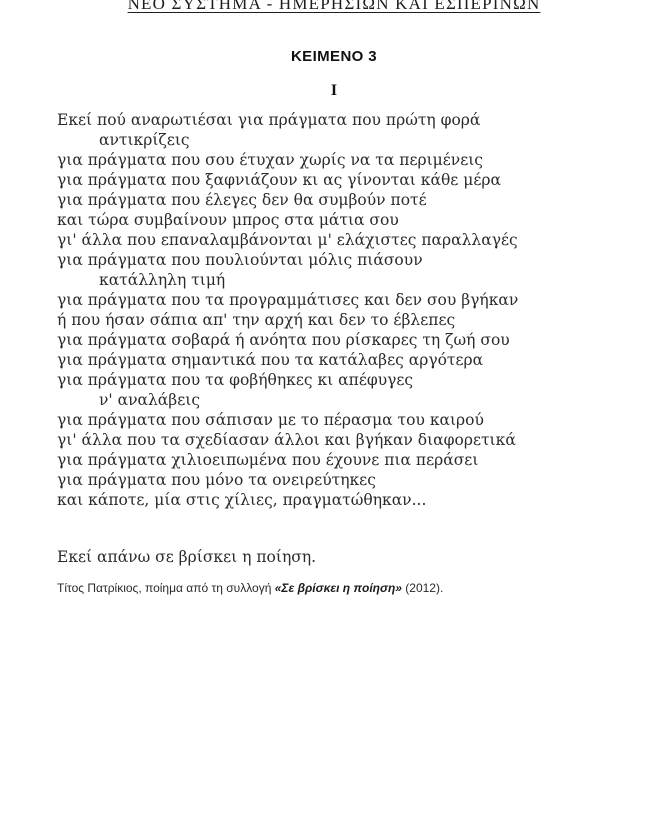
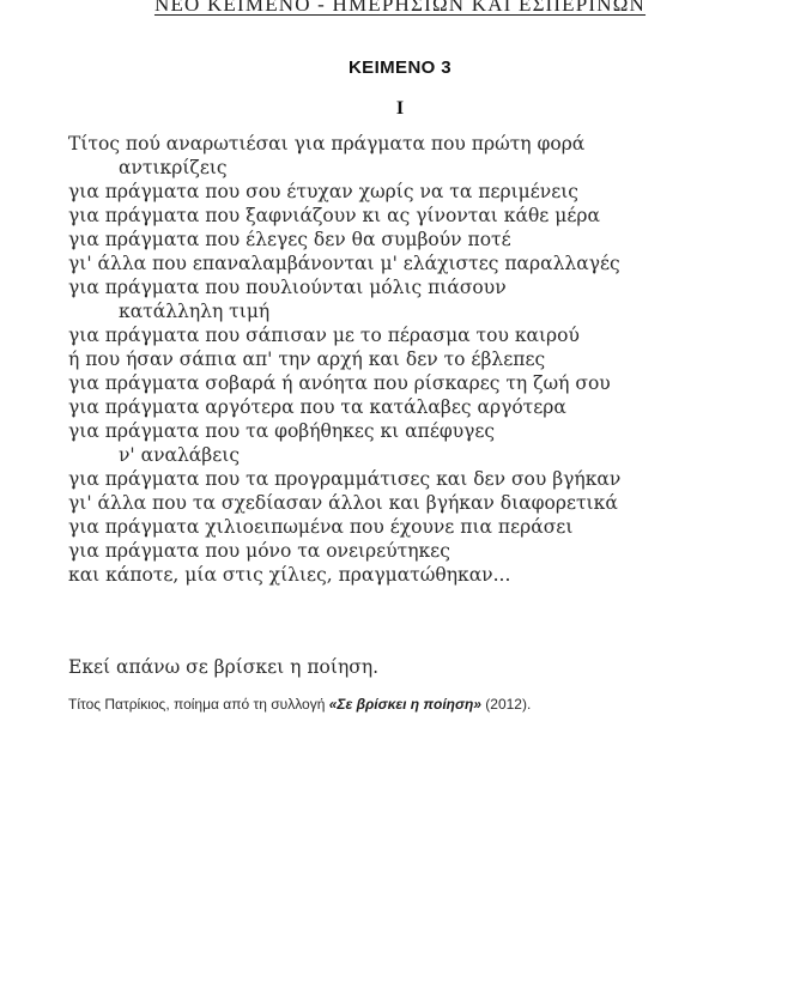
- ΝΕΟ ΣΥΣΤΗΜΑ - ΗΜΕΡΗΣΙΩΝ ΚΑΙ ΕΣΠΕΡΙΝΩΝ
+ ΝΕΟ ΚΕΙΜΕΝΟ - ΗΜΕΡΗΣΙΩΝ ΚΑΙ ΕΣΠΕΡΙΝΩΝ
  ΚΕΙΜΕΝΟ 3
  Ι
- Εκεί πού αναρωτιέσαι για πράγματα που πρώτη φορά
+ Τίτος πού αναρωτιέσαι για πράγματα που πρώτη φορά
  αντικρίζεις
  για πράγματα που σου έτυχαν χωρίς να τα περιμένεις
  για πράγματα που ξαφνιάζουν κι ας γίνονται κάθε μέρα
  για πράγματα που έλεγες δεν θα συμβούν ποτέ
- και τώρα συμβαίνουν μπρος στα μάτια σου
  γι' άλλα που επαναλαμβάνονται μ' ελάχιστες παραλλαγές
  για πράγματα που πουλιούνται μόλις πιάσουν
  κατάλληλη τιμή
- για πράγματα που τα προγραμμάτισες και δεν σου βγήκαν
+ για πράγματα που σάπισαν με το πέρασμα του καιρού
  ή που ήσαν σάπια απ' την αρχή και δεν το έβλεπες
  για πράγματα σοβαρά ή ανόητα που ρίσκαρες τη ζωή σου
- για πράγματα σημαντικά που τα κατάλαβες αργότερα
+ για πράγματα αργότερα που τα κατάλαβες αργότερα
  για πράγματα που τα φοβήθηκες κι απέφυγες
  ν' αναλάβεις
- για πράγματα που σάπισαν με το πέρασμα του καιρού
+ για πράγματα που τα προγραμμάτισες και δεν σου βγήκαν
  γι' άλλα που τα σχεδίασαν άλλοι και βγήκαν διαφορετικά
  για πράγματα χιλιοειπωμένα που έχουνε πια περάσει
  για πράγματα που μόνο τα ονειρεύτηκες
  και κάποτε, μία στις χίλιες, πραγματώθηκαν...
  Εκεί απάνω σε βρίσκει η ποίηση.
  Τίτος Πατρίκιος, ποίημα από τη συλλογή «Σε βρίσκει η ποίηση» (2012).
